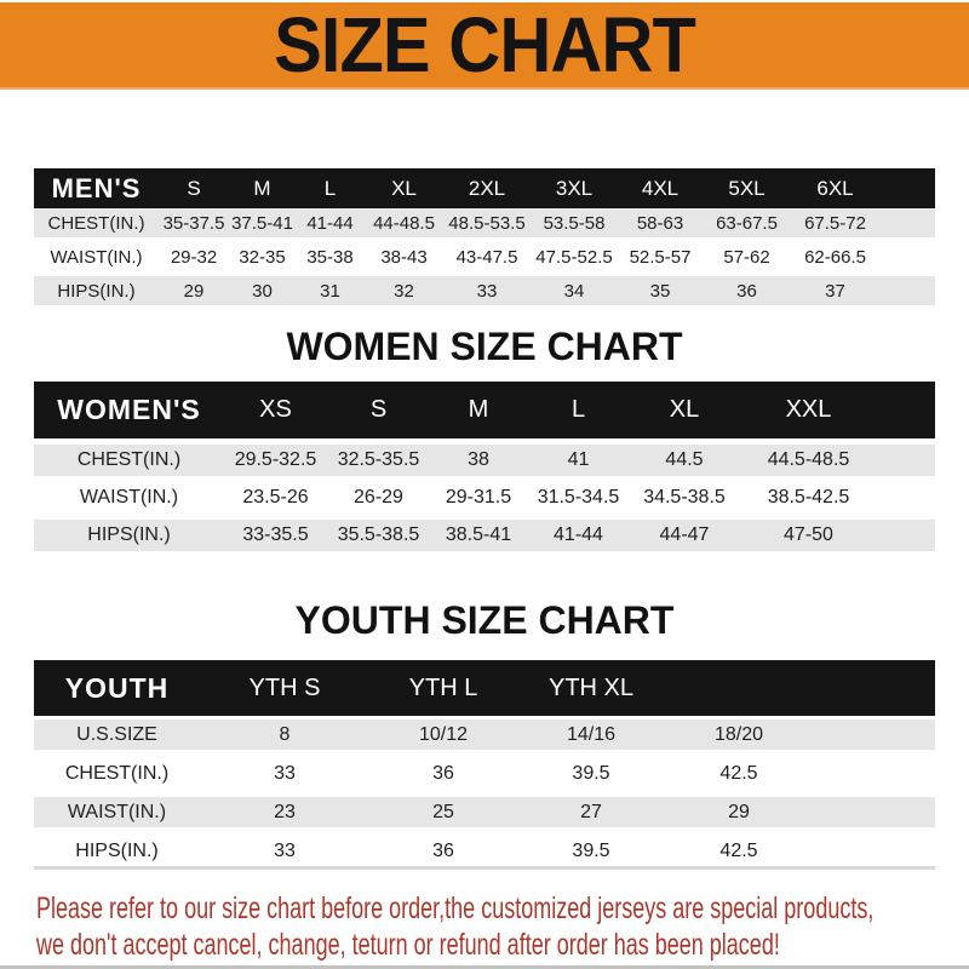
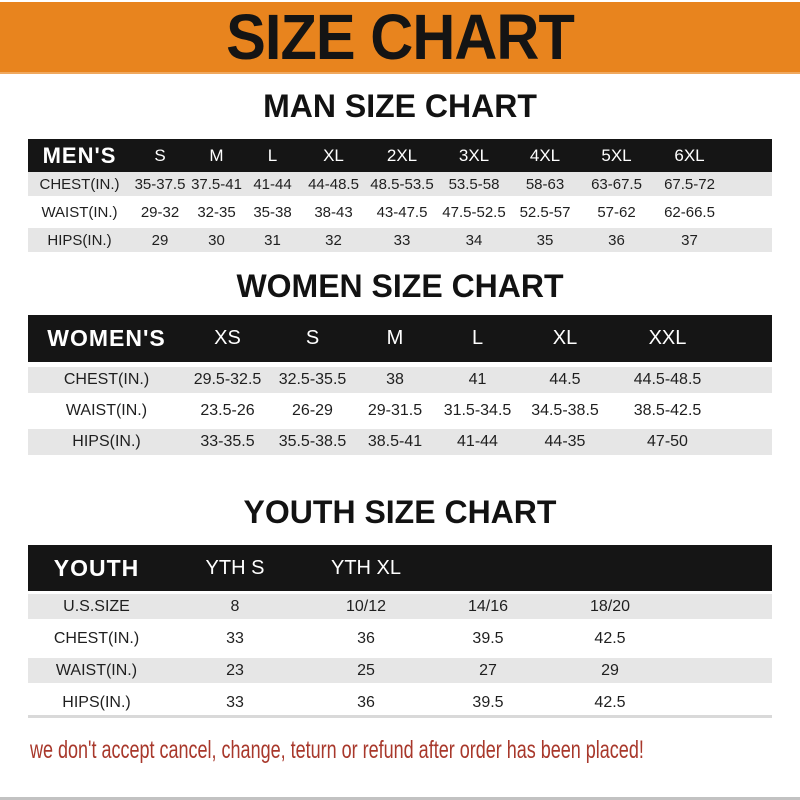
  SIZE CHART
+ MAN SIZE CHART
  MEN'S
  S
  M
  L
  XL
  2XL
  3XL
  4XL
  5XL
  6XL
  CHEST(IN.)
  35-37.5
  37.5-41
  41-44
  44-48.5
  48.5-53.5
  53.5-58
  58-63
  63-67.5
  67.5-72
  WAIST(IN.)
  29-32
  32-35
  35-38
  38-43
  43-47.5
  47.5-52.5
  52.5-57
  57-62
  62-66.5
  HIPS(IN.)
  29
  30
  31
  32
  33
  34
  35
  36
  37
  WOMEN SIZE CHART
  WOMEN'S
  XS
  S
  M
  L
  XL
  XXL
  CHEST(IN.)
  29.5-32.5
  32.5-35.5
  38
  41
  44.5
  44.5-48.5
  WAIST(IN.)
  23.5-26
  26-29
  29-31.5
  31.5-34.5
  34.5-38.5
  38.5-42.5
  HIPS(IN.)
  33-35.5
  35.5-38.5
  38.5-41
  41-44
- 44-47
+ 44-35
  47-50
  YOUTH SIZE CHART
  YOUTH
  YTH S
- YTH L
  YTH XL
  U.S.SIZE
  8
  10/12
  14/16
  18/20
  CHEST(IN.)
  33
  36
  39.5
  42.5
  WAIST(IN.)
  23
  25
  27
  29
  HIPS(IN.)
  33
  36
  39.5
  42.5
- Please refer to our size chart before order,the customized jerseys are special products,
  we don't accept cancel, change, teturn or refund after order has been placed!
